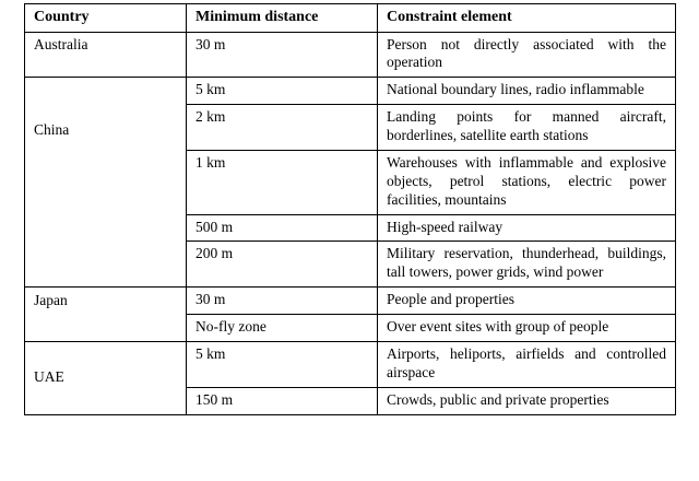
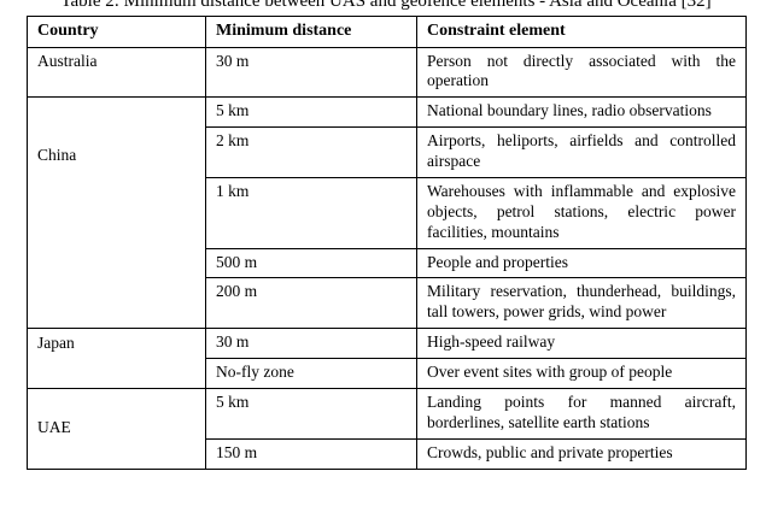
+ Table 2: Minimum distance between UAS and geofence elements - Asia and Oceania [32]
  Country	Minimum distance	Constraint element
  Australia	30 m	Person not directly associated with the operation
- China	5 km	National boundary lines, radio inflammable
+ China	5 km	National boundary lines, radio observations
- 2 km	Landing points for manned aircraft, borderlines, satellite earth stations
+ 2 km	Airports, heliports, airfields and controlled airspace
  1 km	Warehouses with inflammable and explosive objects, petrol stations, electric power facilities, mountains
- 500 m	High-speed railway
+ 500 m	People and properties
  200 m	Military reservation, thunderhead, buildings, tall towers, power grids, wind power
- Japan	30 m	People and properties
+ Japan	30 m	High-speed railway
  No-fly zone	Over event sites with group of people
- UAE	5 km	Airports, heliports, airfields and controlled airspace
+ UAE	5 km	Landing points for manned aircraft, borderlines, satellite earth stations
  150 m	Crowds, public and private properties
